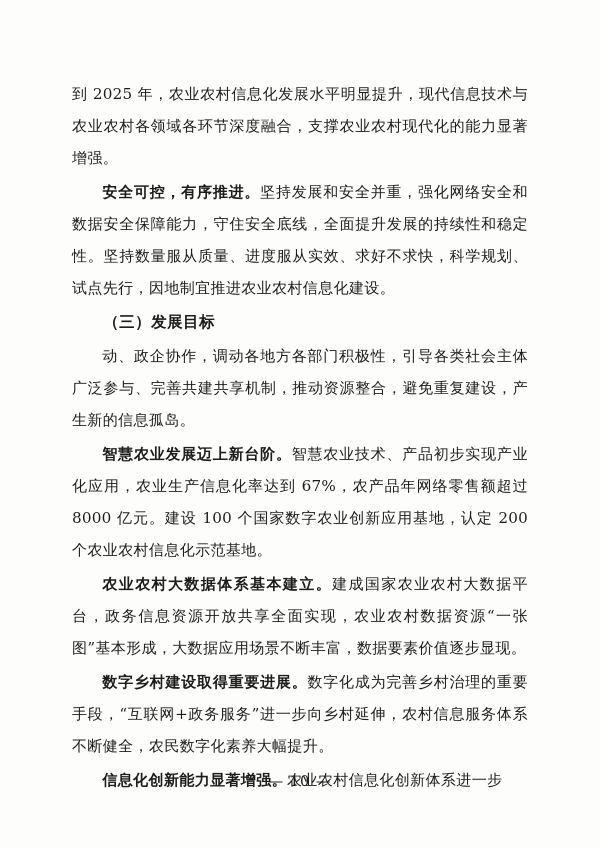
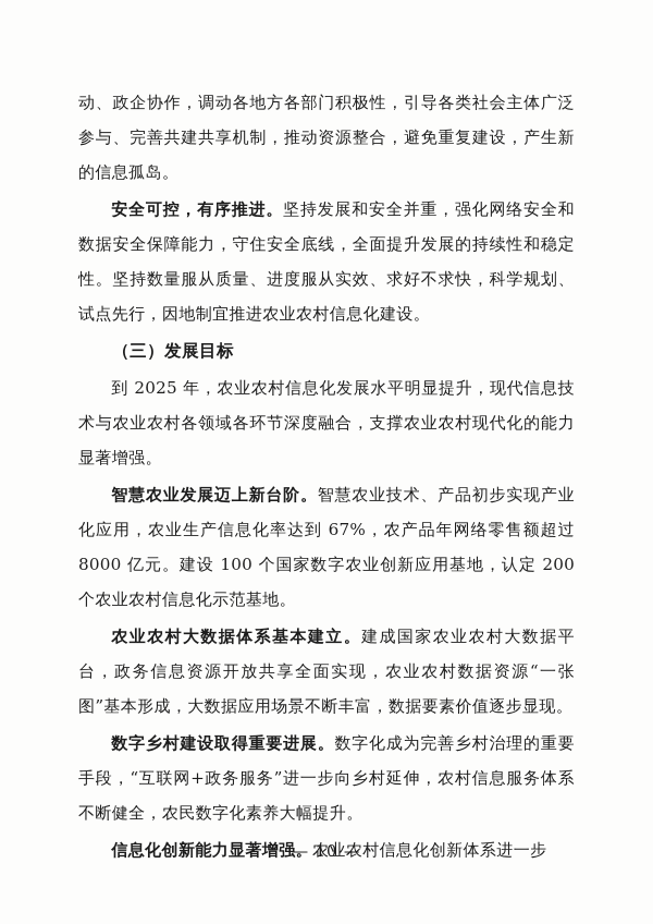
- 到 2025 年，农业农村信息化发展水平明显提升，现代信息技术与农业农村各领域各环节深度融合，支撑农业农村现代化的能力显著增强。
+ 动、政企协作，调动各地方各部门积极性，引导各类社会主体广泛参与、完善共建共享机制，推动资源整合，避免重复建设，产生新的信息孤岛。
  安全可控，有序推进。坚持发展和安全并重，强化网络安全和数据安全保障能力，守住安全底线，全面提升发展的持续性和稳定性。坚持数量服从质量、进度服从实效、求好不求快，科学规划、试点先行，因地制宜推进农业农村信息化建设。
  （三）发展目标
- 动、政企协作，调动各地方各部门积极性，引导各类社会主体广泛参与、完善共建共享机制，推动资源整合，避免重复建设，产生新的信息孤岛。
+ 到 2025 年，农业农村信息化发展水平明显提升，现代信息技术与农业农村各领域各环节深度融合，支撑农业农村现代化的能力显著增强。
  智慧农业发展迈上新台阶。智慧农业技术、产品初步实现产业化应用，农业生产信息化率达到 67%，农产品年网络零售额超过 8000 亿元。建设 100 个国家数字农业创新应用基地，认定 200 个农业农村信息化示范基地。
  农业农村大数据体系基本建立。建成国家农业农村大数据平台，政务信息资源开放共享全面实现，农业农村数据资源“一张图”基本形成，大数据应用场景不断丰富，数据要素价值逐步显现。
  数字乡村建设取得重要进展。数字化成为完善乡村治理的重要手段，“互联网+政务服务”进一步向乡村延伸，农村信息服务体系不断健全，农民数字化素养大幅提升。
  信息化创新能力显著增强。农业农村信息化创新体系进一步
  — 10 —
